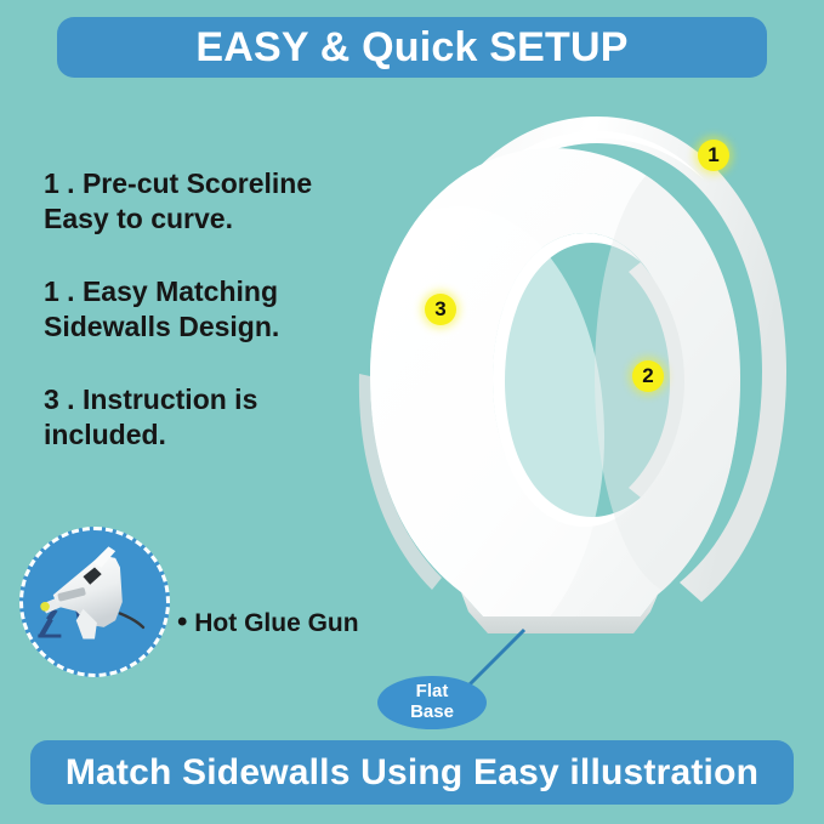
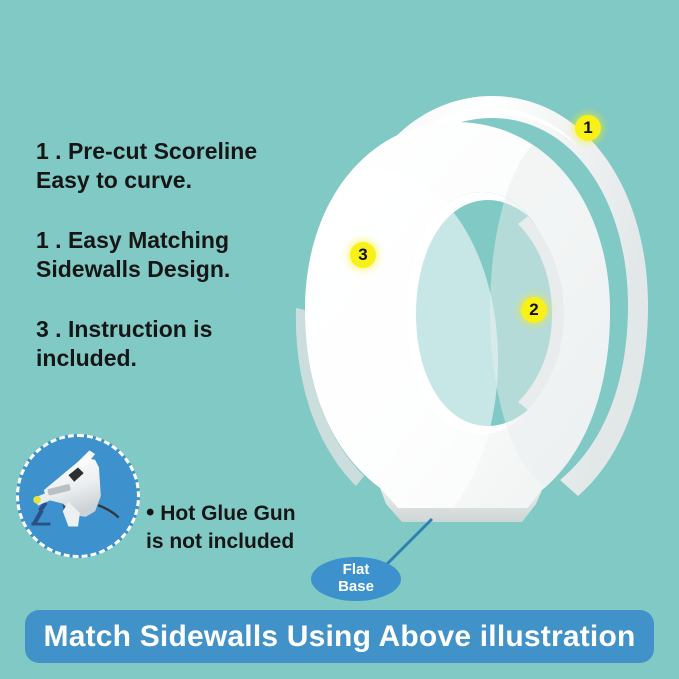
- EASY & Quick SETUP
  1
  2
  3
  1 . Pre-cut Scoreline
  Easy to curve.
  1 . Easy Matching
  Sidewalls Design.
  3 . Instruction is
  included.
  • Hot Glue Gun
+ is not included
  Flat
  Base
- Match Sidewalls Using Easy illustration
+ Match Sidewalls Using Above illustration
